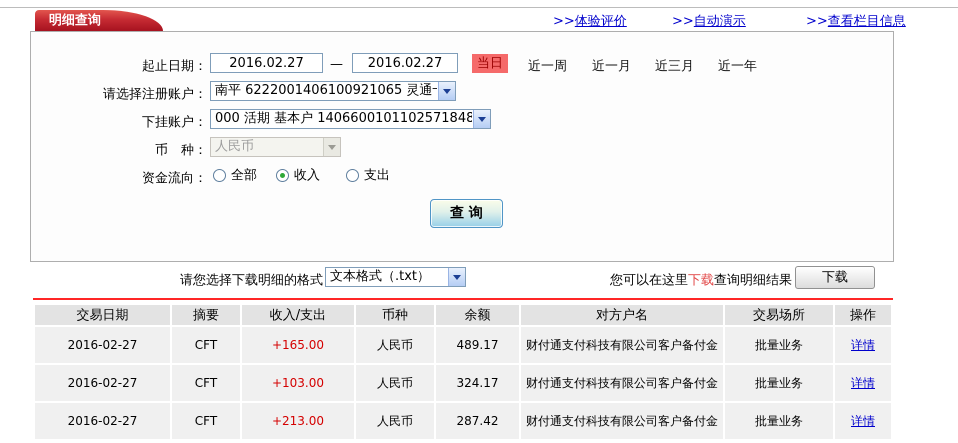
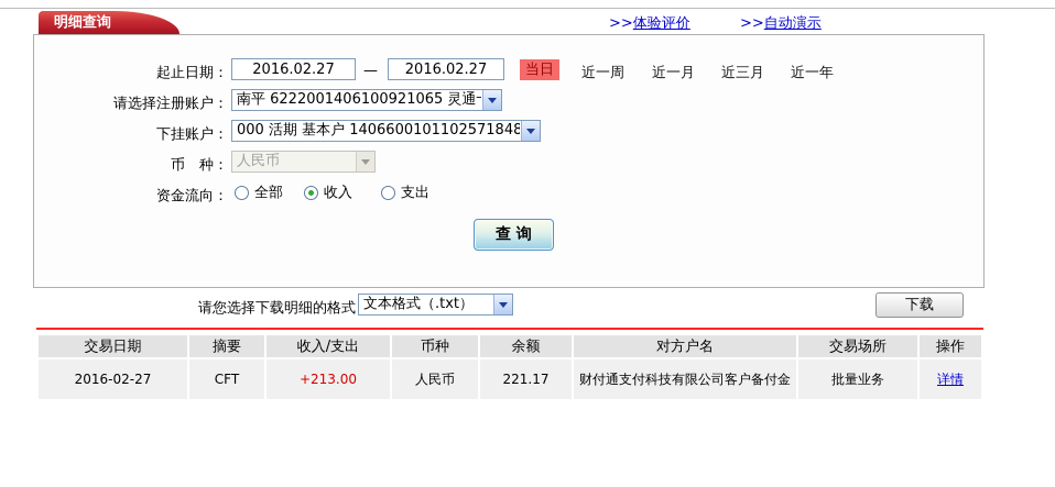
  明细查询
  >>体验评价
  >>自动演示
- >>查看栏目信息
  起止日期：
  2016.02.27
  —
  2016.02.27
  当日
  近一周
  近一月
  近三月
  近一年
  请选择注册账户：
  南平 6222001406100921065 灵通
  下挂账户：
  000 活期 基本户 1406600101102571848
  币 种：
  人民币
  资金流向：
  全部
  收入
  支出
  查 询
  请您选择下载明细的格式
  文本格式（.txt）
- 您可以在这里下载查询明细结果
  下载
  交易日期	摘要	收入/支出	币种	余额	对方户名	交易场所	操作
- 2016-02-27	CFT	+165.00	人民币	489.17	财付通支付科技有限公司客户备付金	批量业务	详情
- 2016-02-27	CFT	+103.00	人民币	324.17	财付通支付科技有限公司客户备付金	批量业务	详情
- 2016-02-27	CFT	+213.00	人民币	287.42	财付通支付科技有限公司客户备付金	批量业务	详情
+ 2016-02-27	CFT	+213.00	人民币	221.17	财付通支付科技有限公司客户备付金	批量业务	详情
